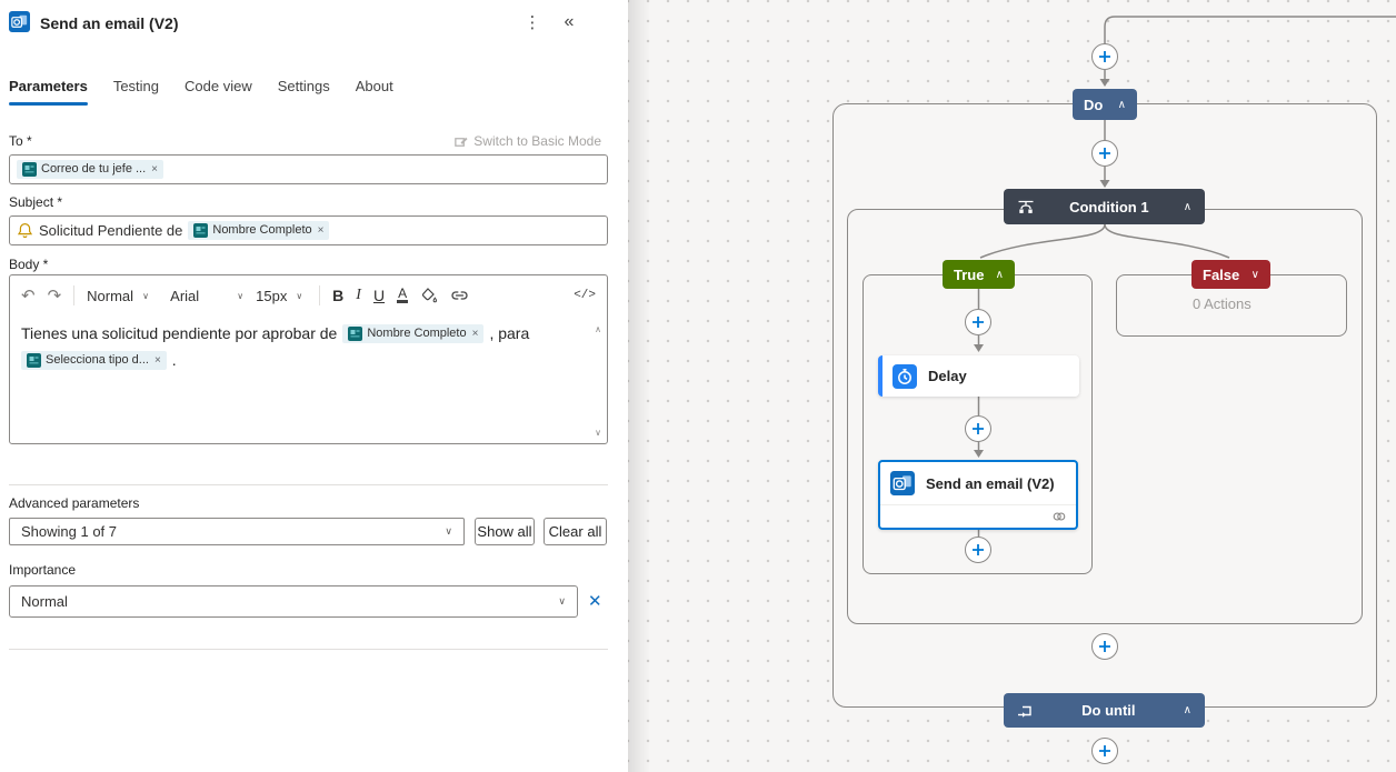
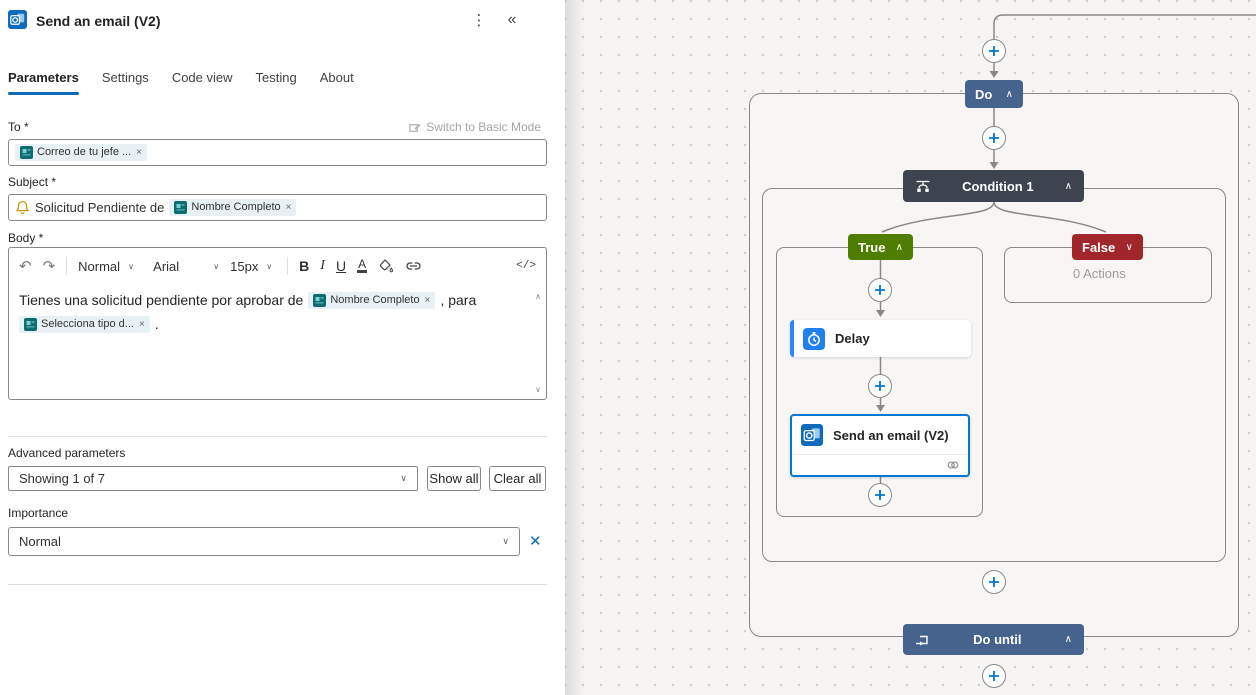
  Send an email (V2)
  ⋮
  «
  Parameters
- Testing
+ Settings
  Code view
- Settings
+ Testing
  About
  To *
  Switch to Basic Mode
  Correo de tu jefe ...
  ×
  Subject *
  Solicitud Pendiente de
  Nombre Completo
  ×
  Body *
  ↶
  ↷
  Normal
  ∨
  Arial
  ∨
  15px
  ∨
  B
  I
  U
  A
  </>
  Tienes una solicitud pendiente por aprobar de
  Nombre Completo
  ×
  , para
  Selecciona tipo d...
  ×
  .
  ∧
  ∨
  Advanced parameters
  Showing 1 of 7
  ∨
  Show all
  Clear all
  Importance
  Normal
  ∨
  ✕
  0 Actions
  Do
  ∧
  Condition 1
  ∧
  True
  ∧
  False
  ∨
  Delay
  Send an email (V2)
  Do until
  ∧
